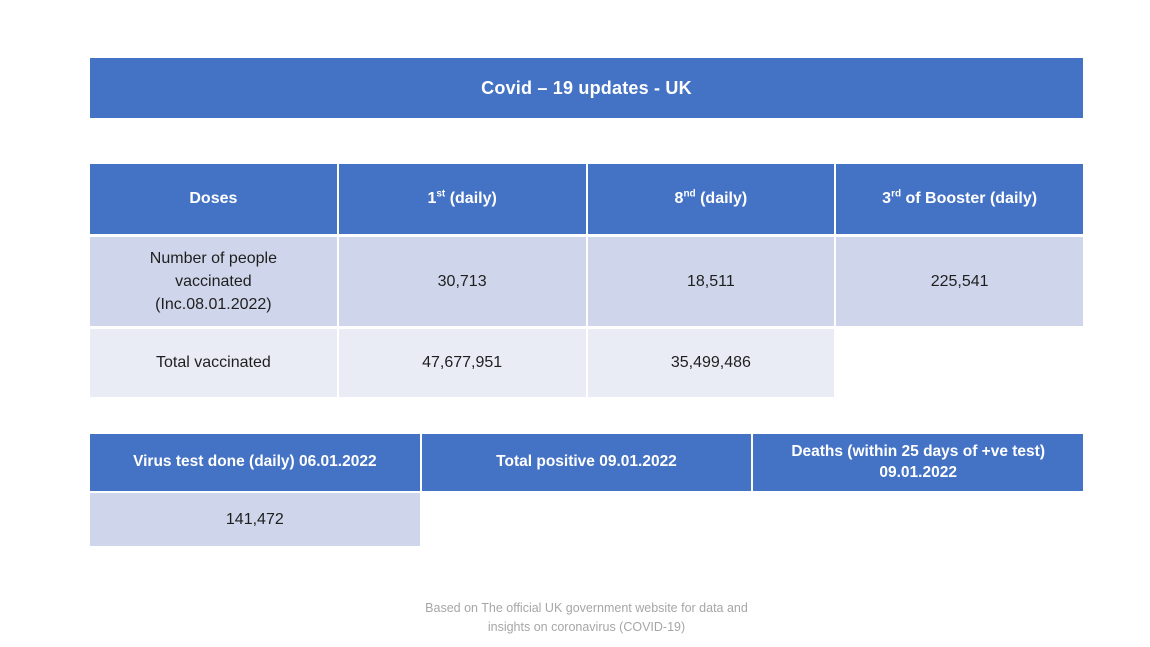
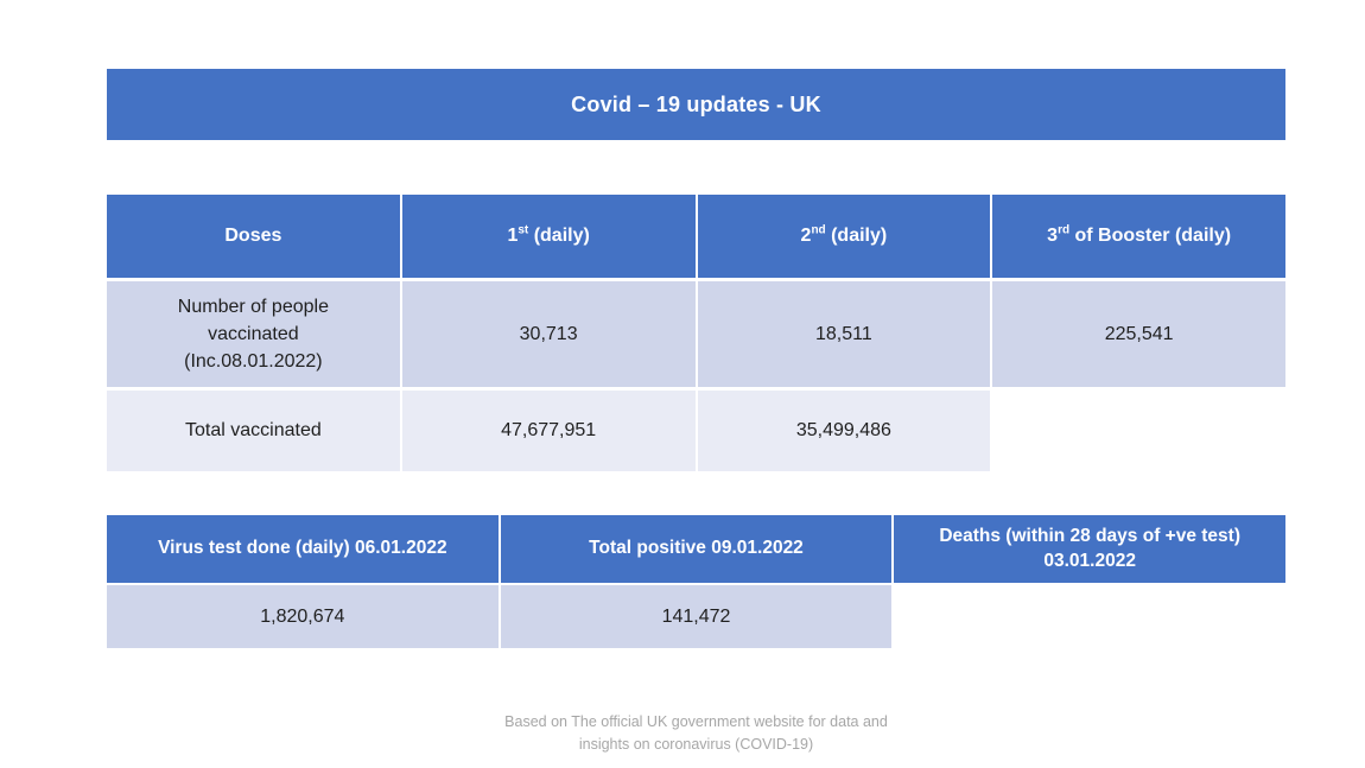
  Covid – 19 updates - UK
  Doses
  1st (daily)
- 8nd (daily)
+ 2nd (daily)
  3rd of Booster (daily)
  Number of people
  vaccinated
  (Inc.08.01.2022)
  30,713
  18,511
  225,541
  Total vaccinated
  47,677,951
  35,499,486
  Virus test done (daily) 06.01.2022
  Total positive 09.01.2022
- Deaths (within 25 days of +ve test)
+ Deaths (within 28 days of +ve test)
- 09.01.2022
+ 03.01.2022
+ 1,820,674
  141,472
  Based on The official UK government website for data and
  insights on coronavirus (COVID-19)
